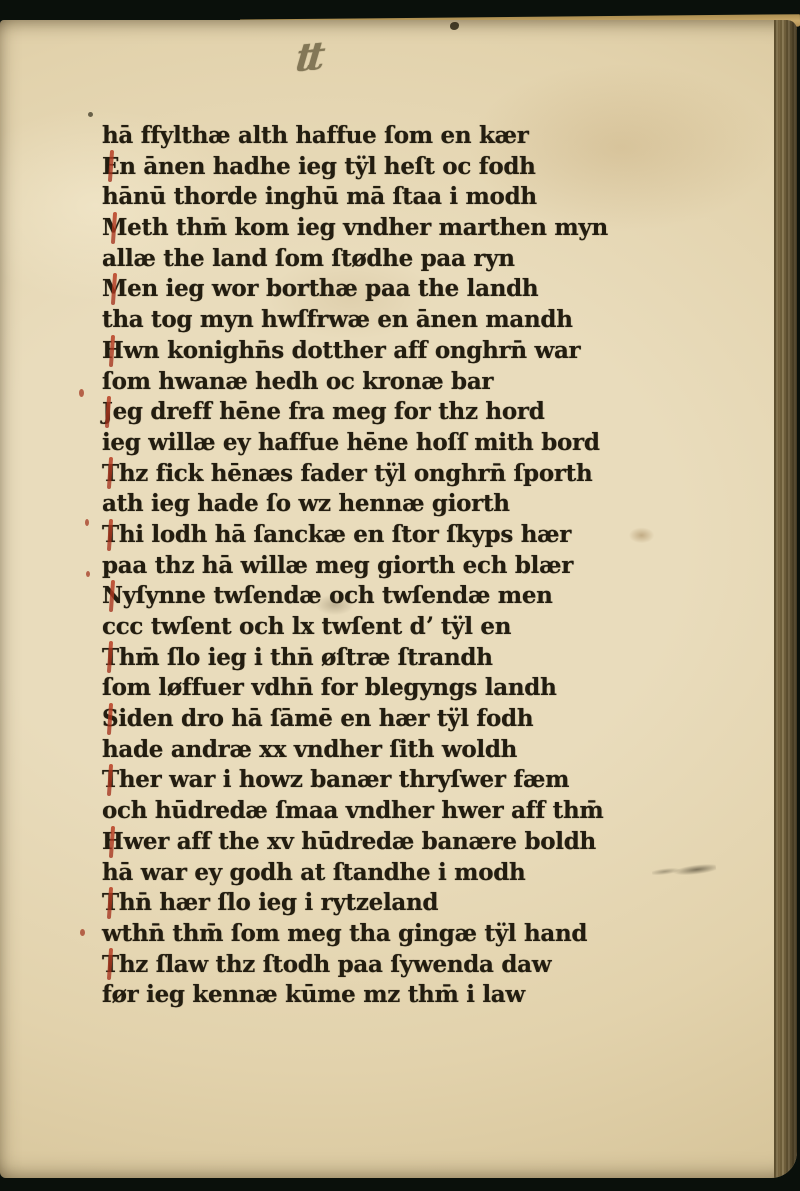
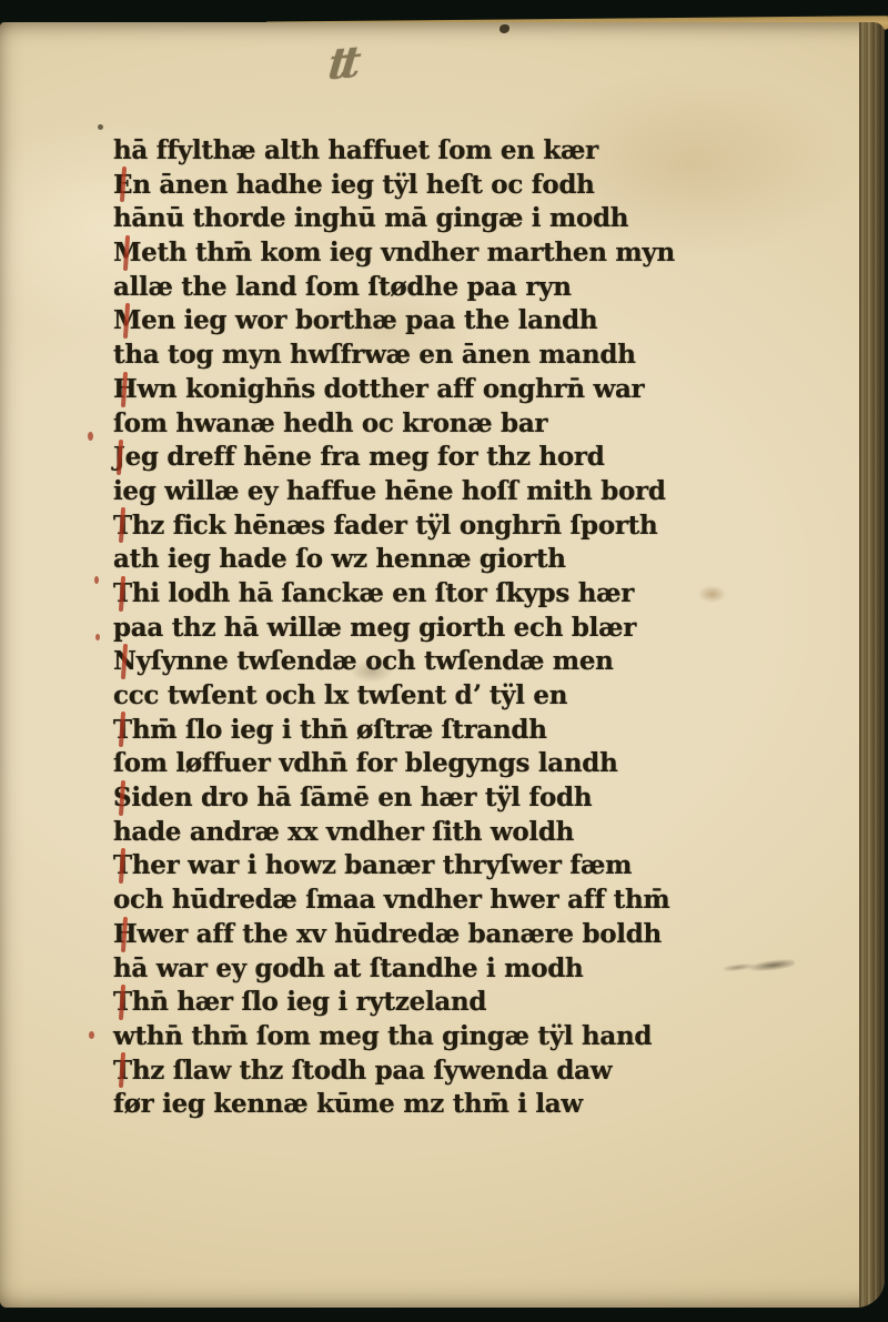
- hā ffylthæ alth haffue ſom en kær
+ hā ffylthæ alth haffuet ſom en kær
  En ānen hadhe ieg tÿl heſt oc fodh
- hānū thorde inghū mā ſtaa i modh
+ hānū thorde inghū mā gingæ i modh
  Meth thm̄ kom ieg vndher marthen myn
  allæ the land ſom ſtødhe paa ryn
  Men ieg wor borthæ paa the landh
  tha tog myn hwſfrwæ en ānen mandh
  Hwn konighn̄s dotther aff onghrn̄ war
  ſom hwanæ hedh oc kronæ bar
  Jeg dreff hēne fra meg for thz hord
  ieg willæ ey haffue hēne hoſſ mith bord
  Thz fick hēnæs fader tÿl onghrn̄ ſporth
  ath ieg hade ſo wz hennæ giorth
  Thi lodh hā ſanckæ en ſtor ſkyps hær
  paa thz hā willæ meg giorth ech blær
  Nyſynne twſendæ och twſendæ men
  ccc twſent och lx twſent dʼ tÿl en
  Thm̄ ſlo ieg i thn̄ øſtræ ſtrandh
  ſom løffuer vdhn̄ for blegyngs landh
  Siden dro hā ſāmē en hær tÿl fodh
  hade andræ xx vndher ſith woldh
  Ther war i howz banær thryſwer fæm
  och hūdredæ ſmaa vndher hwer aff thm̄
  Hwer aff the xv hūdredæ banære boldh
  hā war ey godh at ſtandhe i modh
  Thn̄ hær ſlo ieg i rytzeland
  wthn̄ thm̄ ſom meg tha gingæ tÿl hand
  Thz ſlaw thz ſtodh paa ſywenda daw
  før ieg kennæ kūme mz thm̄ i law
